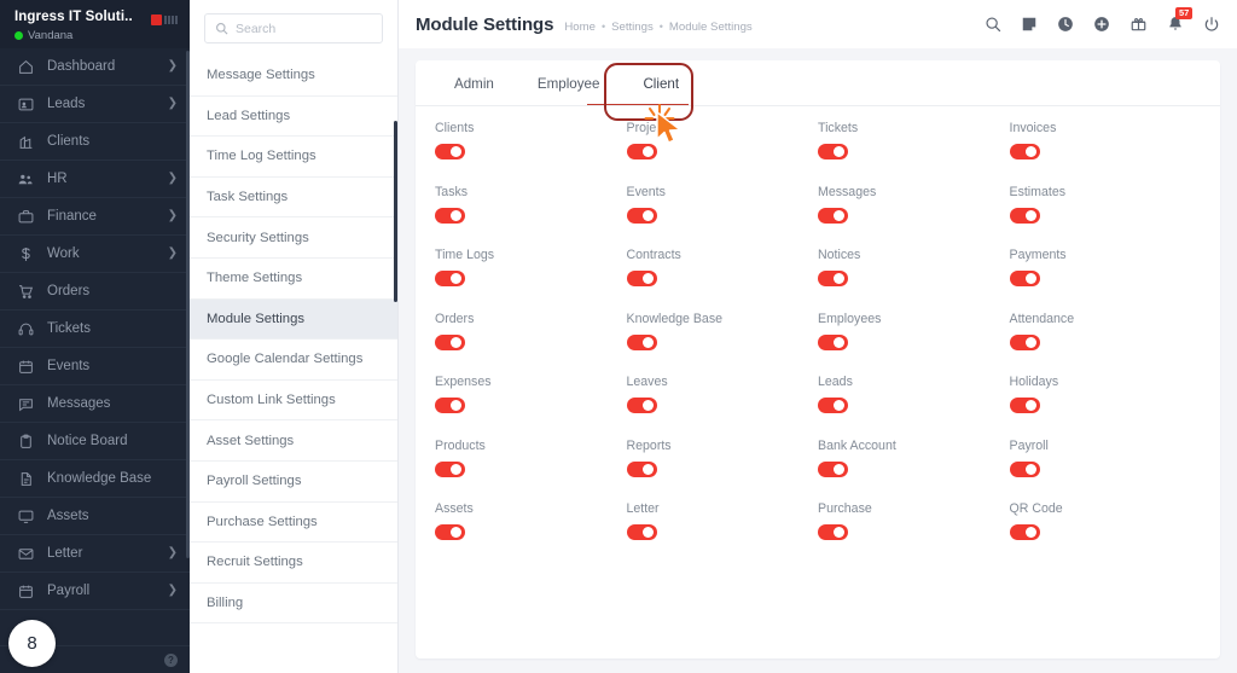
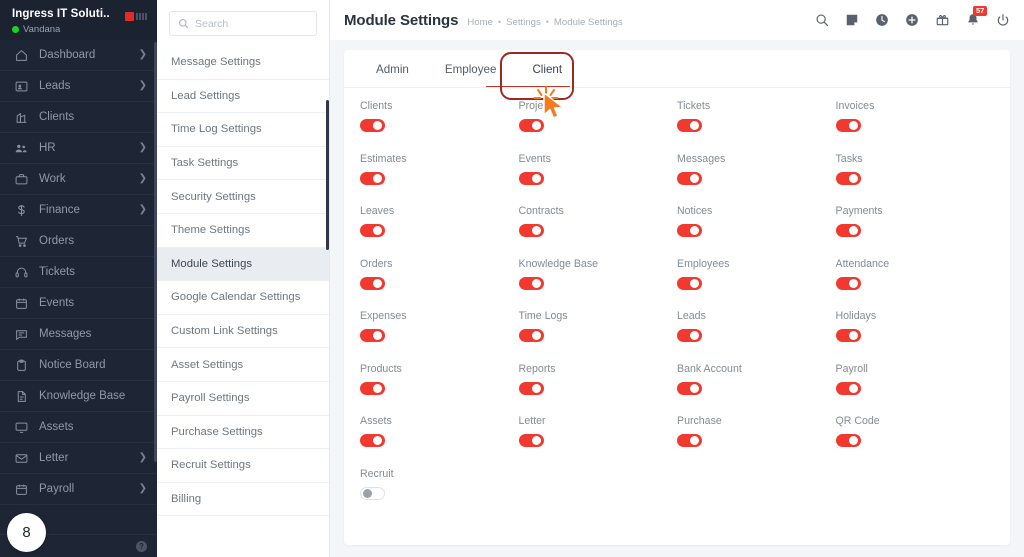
  Ingress IT Soluti..
  Vandana
  Dashboard
  ❯
  Leads
  ❯
  Clients
  HR
  ❯
- Finance
+ Work
  ❯
- Work
+ Finance
  ❯
  Orders
  Tickets
  Events
  Messages
  Notice Board
  Knowledge Base
  Assets
  Letter
  ❯
  Payroll
  ❯
  ?
  8
  Search
  Message Settings
  Lead Settings
  Time Log Settings
  Task Settings
  Security Settings
  Theme Settings
  Module Settings
  Google Calendar Settings
  Custom Link Settings
  Asset Settings
  Payroll Settings
  Purchase Settings
  Recruit Settings
  Billing
  Module Settings
  Home
  •
  Settings
  •
  Module Settings
  57
  Admin
  Employee
  Client
  Clients
  Tickets
  Invoices
- Tasks
+ Estimates
  Events
  Messages
- Estimates
+ Tasks
- Time Logs
+ Leaves
  Contracts
  Notices
  Payments
  Orders
  Knowledge Base
  Employees
  Attendance
  Expenses
- Leaves
+ Time Logs
  Leads
  Holidays
  Products
  Reports
  Bank Account
  Payroll
  Assets
  Letter
  Purchase
  QR Code
+ Recruit
